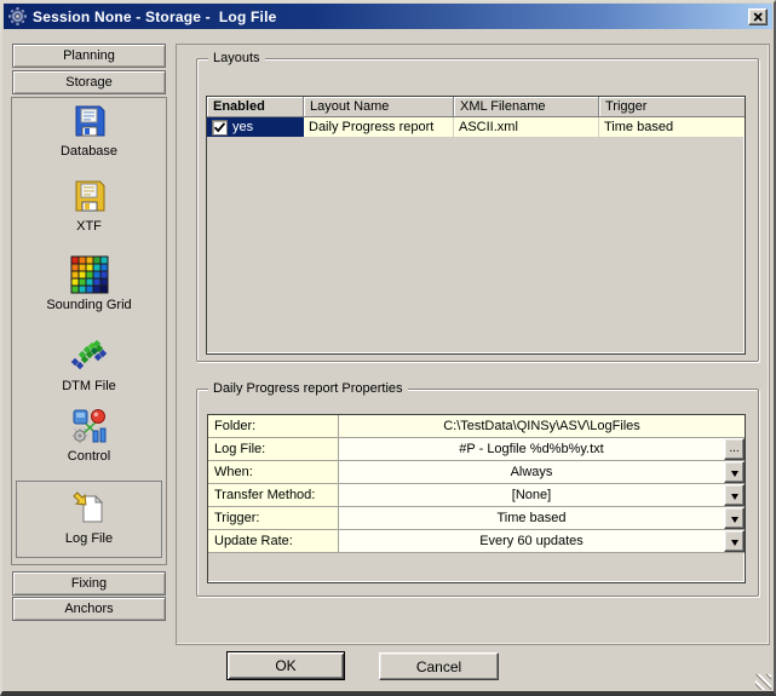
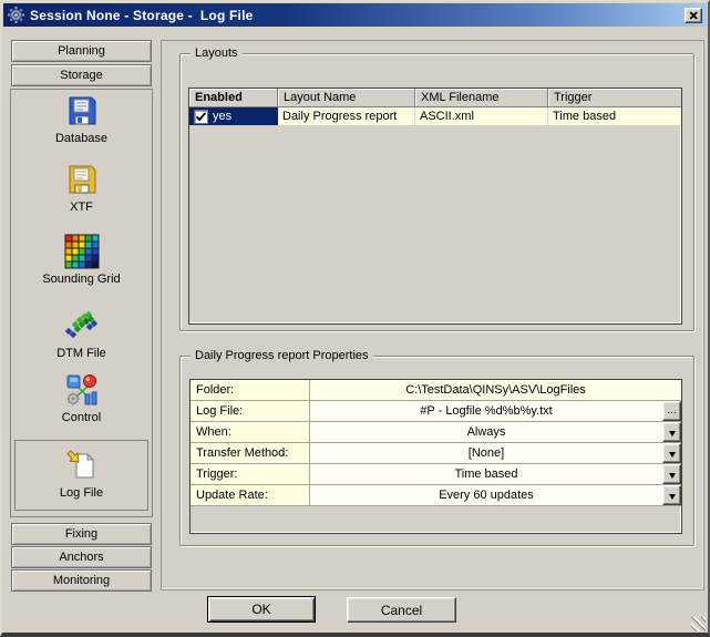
  Session None - Storage - Log File
  Planning
  Storage
  Database
  XTF
  Sounding Grid
  DTM File
  Control
  Log File
  Fixing
  Anchors
+ Monitoring
  Layouts
  Enabled
  Layout Name
  XML Filename
  Trigger
  yes
  Daily Progress report
  ASCII.xml
  Time based
  Daily Progress report Properties
  Folder:
  C:\TestData\QINSy\ASV\LogFiles
  Log File:
  #P - Logfile %d%b%y.txt
  ...
  When:
  Always
  Transfer Method:
  [None]
  Trigger:
  Time based
  Update Rate:
  Every 60 updates
  OK
  Cancel
